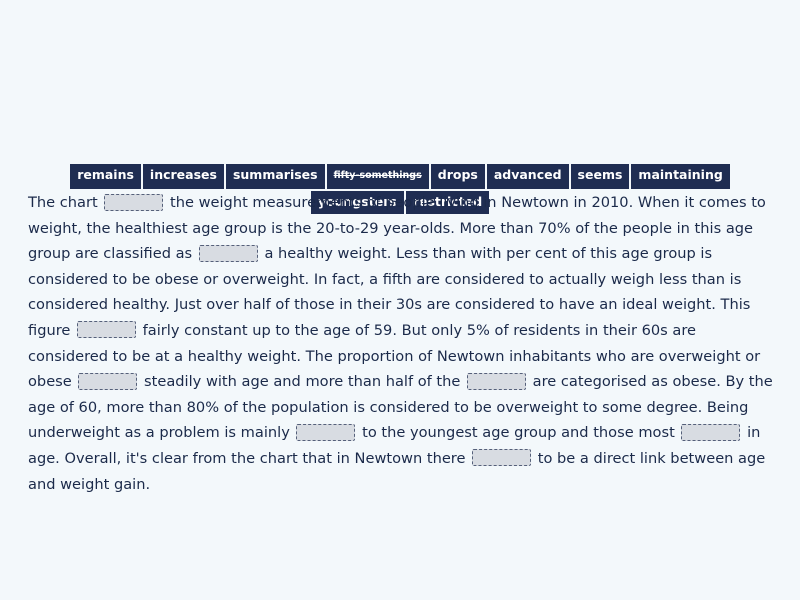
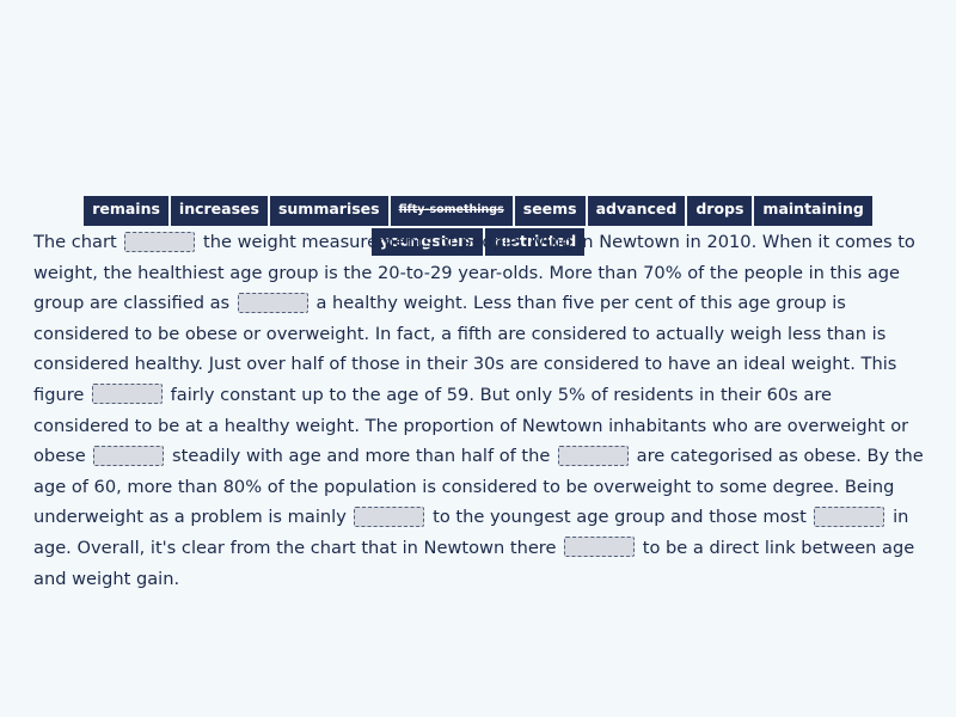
  remains
  increases
  summarises
  fifty-somethings
- drops
+ seems
  advanced
- seems
+ drops
  maintaining
  youngsters
  restricted
- The chart the weight measurements of people living in Newtown in 2010. When it comes to weight, the healthiest age group is the 20-to-29 year-olds. More than 70% of the people in this age group are classified as a healthy weight. Less than with per cent of this age group is considered to be obese or overweight. In fact, a fifth are considered to actually weigh less than is considered healthy. Just over half of those in their 30s are considered to have an ideal weight. This figure fairly constant up to the age of 59. But only 5% of residents in their 60s are considered to be at a healthy weight. The proportion of Newtown inhabitants who are overweight or obese steadily with age and more than half of the are categorised as obese. By the age of 60, more than 80% of the population is considered to be overweight to some degree. Being underweight as a problem is mainly to the youngest age group and those most in age. Overall, it's clear from the chart that in Newtown there to be a direct link between age and weight gain.
+ The chart the weight measurements of people living in Newtown in 2010. When it comes to weight, the healthiest age group is the 20-to-29 year-olds. More than 70% of the people in this age group are classified as a healthy weight. Less than five per cent of this age group is considered to be obese or overweight. In fact, a fifth are considered to actually weigh less than is considered healthy. Just over half of those in their 30s are considered to have an ideal weight. This figure fairly constant up to the age of 59. But only 5% of residents in their 60s are considered to be at a healthy weight. The proportion of Newtown inhabitants who are overweight or obese steadily with age and more than half of the are categorised as obese. By the age of 60, more than 80% of the population is considered to be overweight to some degree. Being underweight as a problem is mainly to the youngest age group and those most in age. Overall, it's clear from the chart that in Newtown there to be a direct link between age and weight gain.
